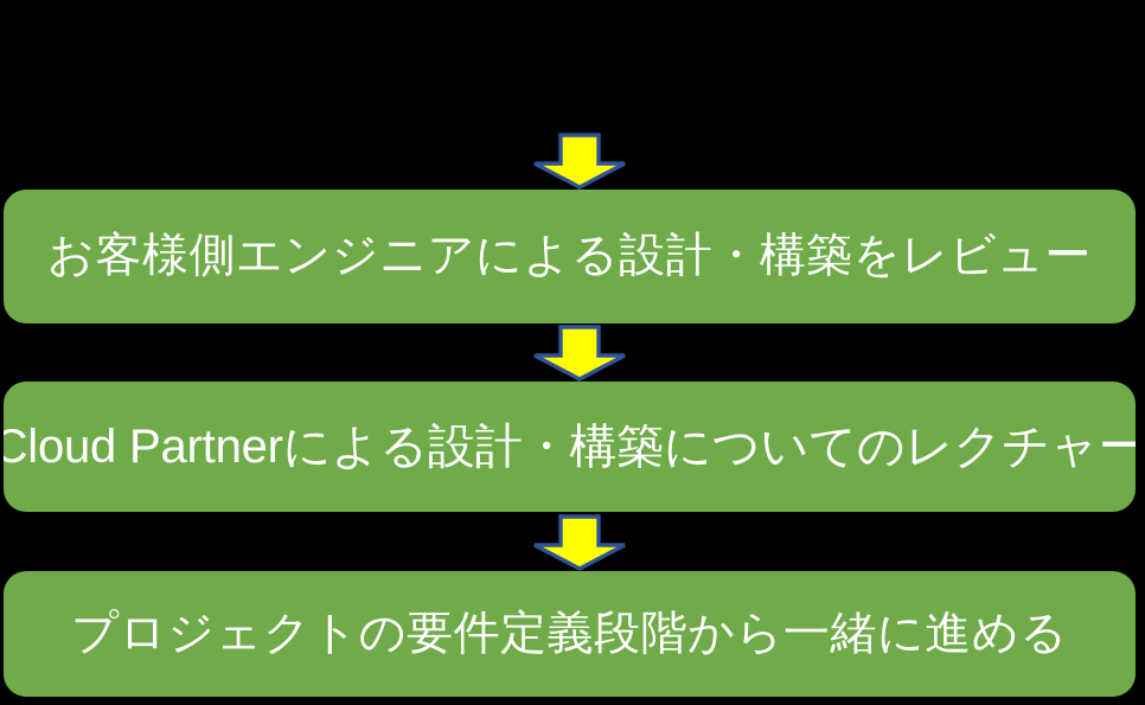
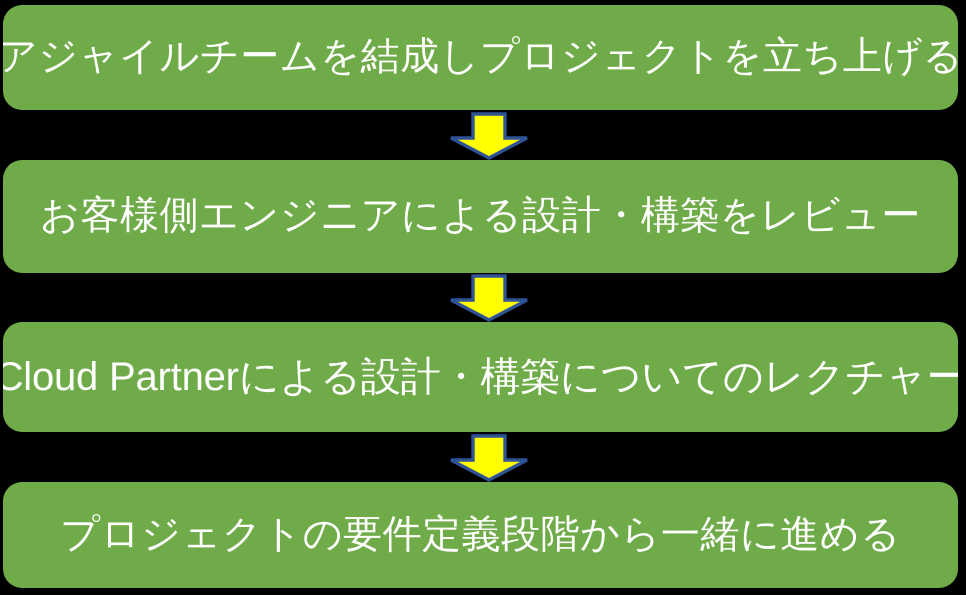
+ アジャイルチームを結成しプロジェクトを立ち上げる
  お客様側エンジニアによる設計・構築をレビュー
  Cloud Partnerによる設計・構築についてのレクチャー
  プロジェクトの要件定義段階から一緒に進める
